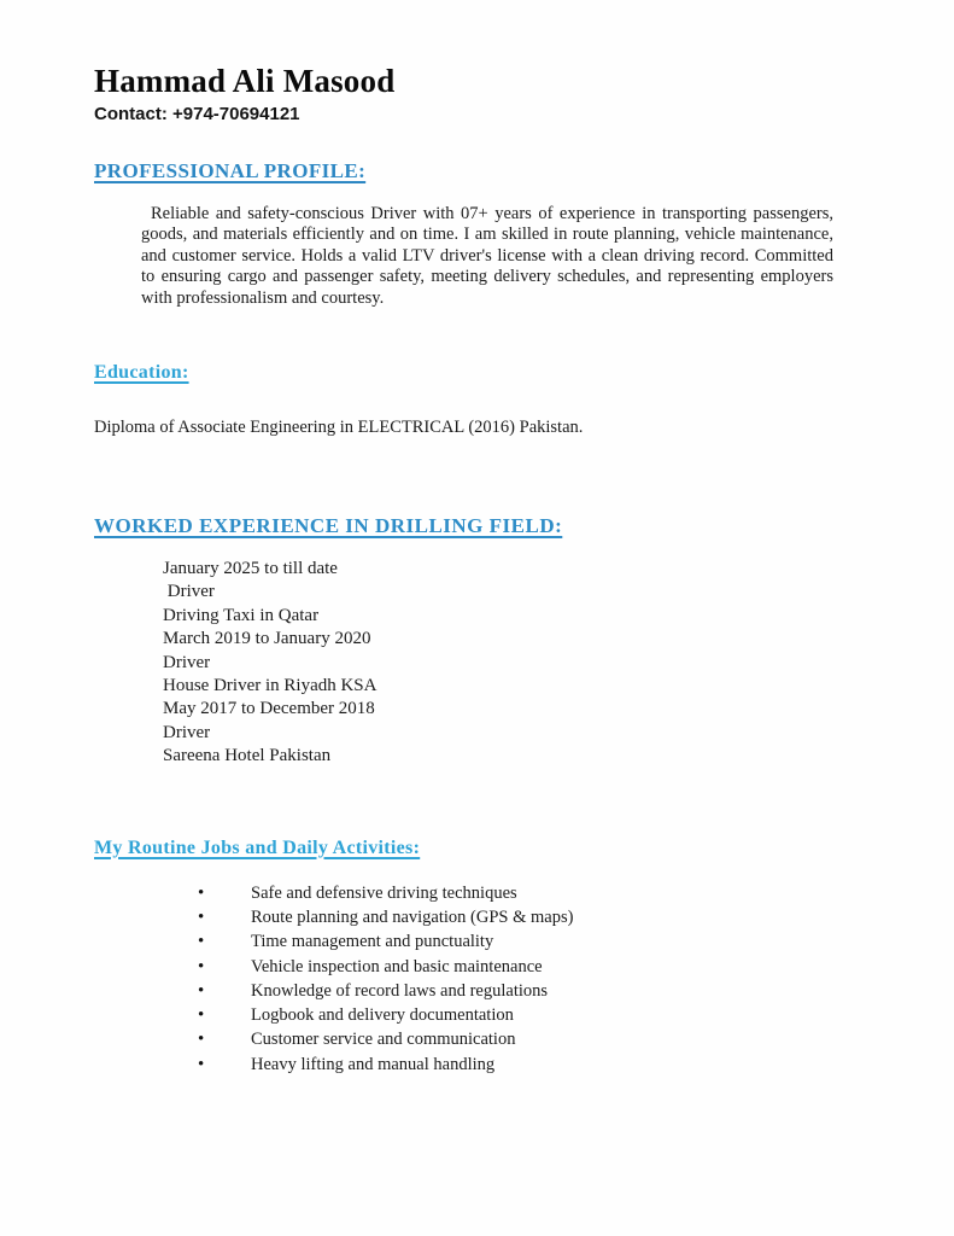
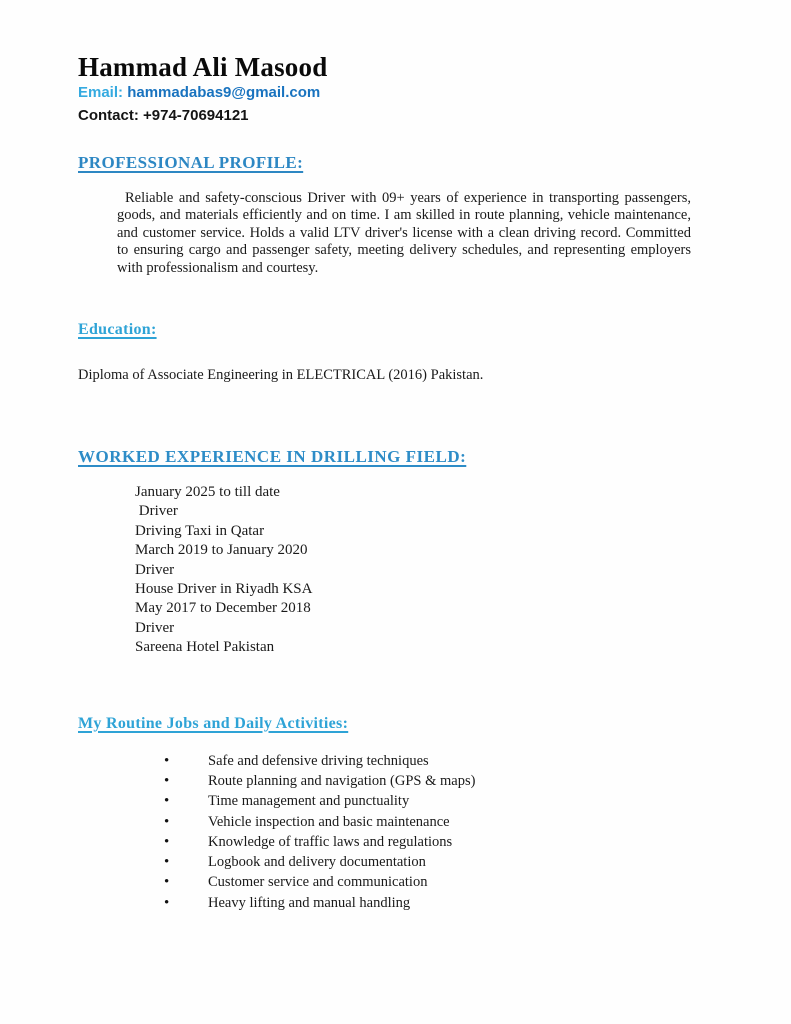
  Hammad Ali Masood
+ Email: hammadabas9@gmail.com
  Contact: +974-70694121
  PROFESSIONAL PROFILE:
- Reliable and safety-conscious Driver with 07+ years of experience in transporting passengers, goods, and materials efficiently and on time. I am skilled in route planning, vehicle maintenance, and customer service. Holds a valid LTV driver's license with a clean driving record. Committed to ensuring cargo and passenger safety, meeting delivery schedules, and representing employers with professionalism and courtesy.
+ Reliable and safety-conscious Driver with 09+ years of experience in transporting passengers, goods, and materials efficiently and on time. I am skilled in route planning, vehicle maintenance, and customer service. Holds a valid LTV driver's license with a clean driving record. Committed to ensuring cargo and passenger safety, meeting delivery schedules, and representing employers with professionalism and courtesy.
  Education:
  Diploma of Associate Engineering in ELECTRICAL (2016) Pakistan.
  WORKED EXPERIENCE IN DRILLING FIELD:
  January 2025 to till date
  Driver
  Driving Taxi in Qatar
  March 2019 to January 2020
  Driver
  House Driver in Riyadh KSA
  May 2017 to December 2018
  Driver
  Sareena Hotel Pakistan
  My Routine Jobs and Daily Activities:
  •
  Safe and defensive driving techniques
  •
  Route planning and navigation (GPS & maps)
  •
  Time management and punctuality
  •
  Vehicle inspection and basic maintenance
  •
- Knowledge of record laws and regulations
+ Knowledge of traffic laws and regulations
  •
  Logbook and delivery documentation
  •
  Customer service and communication
  •
  Heavy lifting and manual handling
